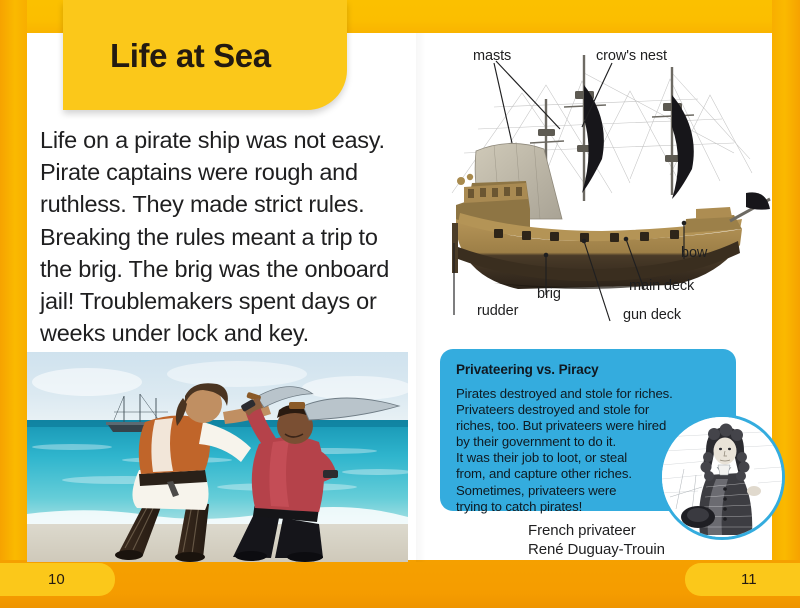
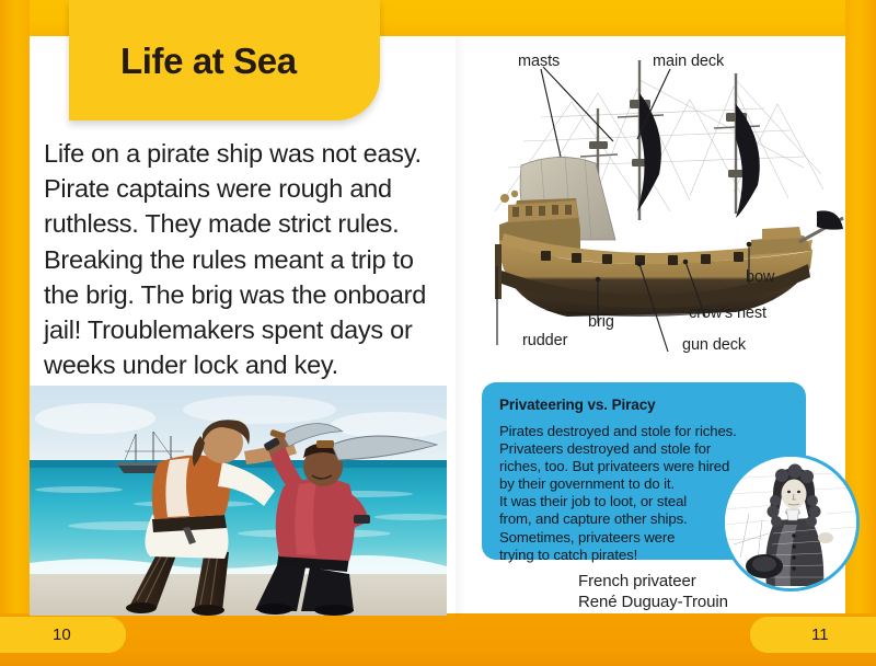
  Life at Sea
  Life on a pirate ship was not easy. Pirate captains were rough and ruthless. They made strict rules. Breaking the rules meant a trip to the brig. The brig was the onboard jail! Troublemakers spent days or weeks under lock and key.
  masts
- crow's nest
+ main deck
  bow
- main deck
+ crow's nest
  brig
  gun deck
  rudder
  Privateering vs. Piracy
  Pirates destroyed and stole for riches.
  Privateers destroyed and stole for
  riches, too. But privateers were hired
  by their government to do it.
  It was their job to loot, or steal
- from, and capture other riches.
+ from, and capture other ships.
  Sometimes, privateers were
  trying to catch pirates!
  French privateer
  René Duguay-Trouin
  10
  11
